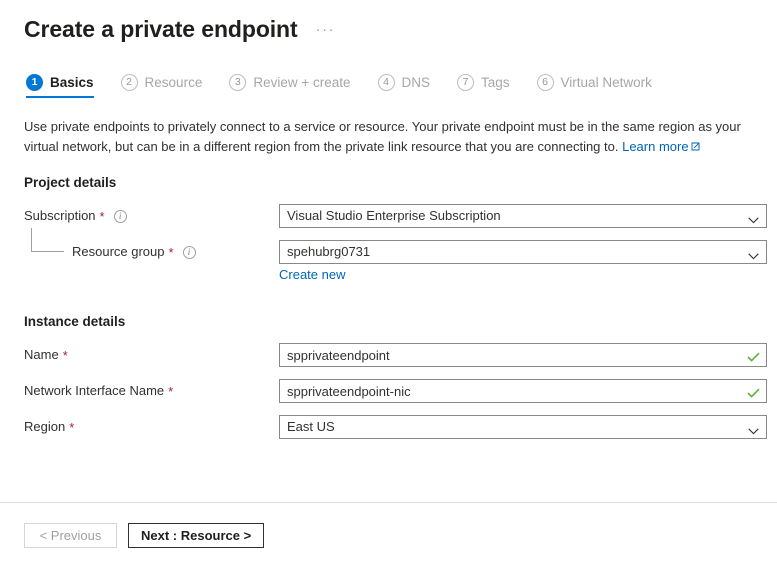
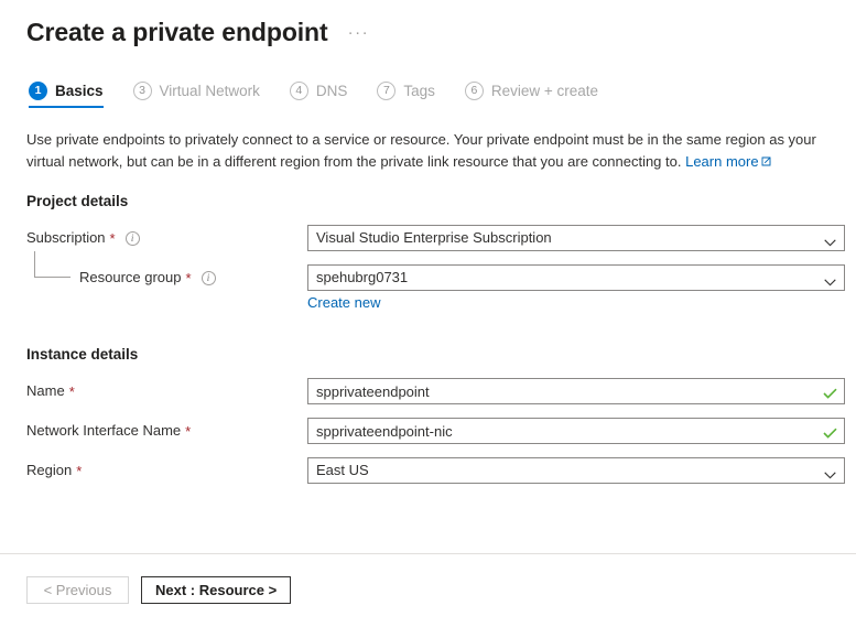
  Create a private endpoint
  ···
  1
  Basics
- 2
- Resource
  3
- Review + create
+ Virtual Network
  4
  DNS
  7
  Tags
  6
- Virtual Network
+ Review + create
  Use private endpoints to privately connect to a service or resource. Your private endpoint must be in the same region as your virtual network, but can be in a different region from the private link resource that you are connecting to. Learn more
  Project details
  Subscription
  *
  i
  Visual Studio Enterprise Subscription
  Resource group
  *
  i
  spehubrg0731
  Create new
  Instance details
  Name
  *
  spprivateendpoint
  Network Interface Name
  *
  spprivateendpoint-nic
  Region
  *
  East US
  < Previous
  Next : Resource >
